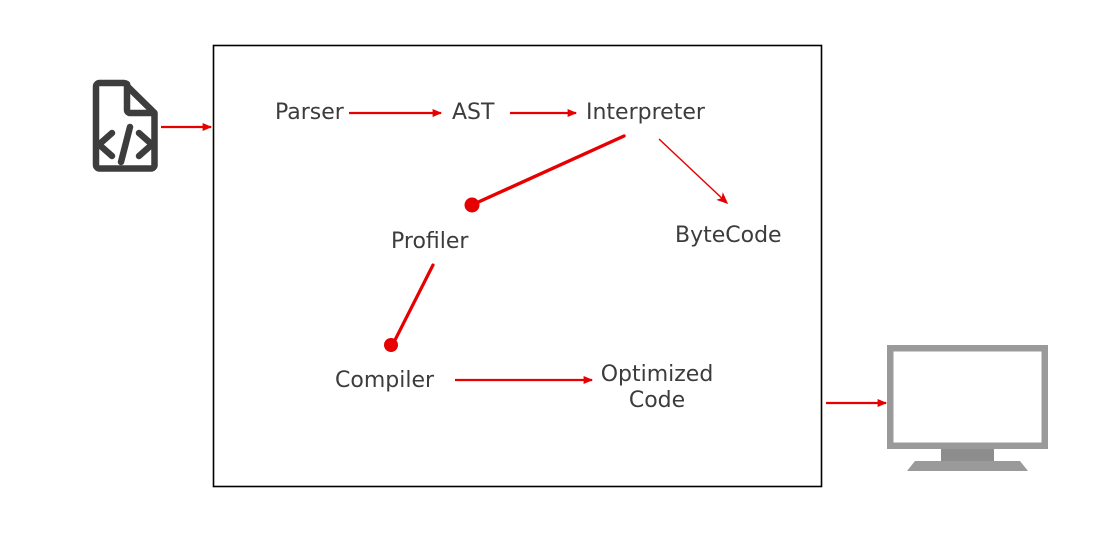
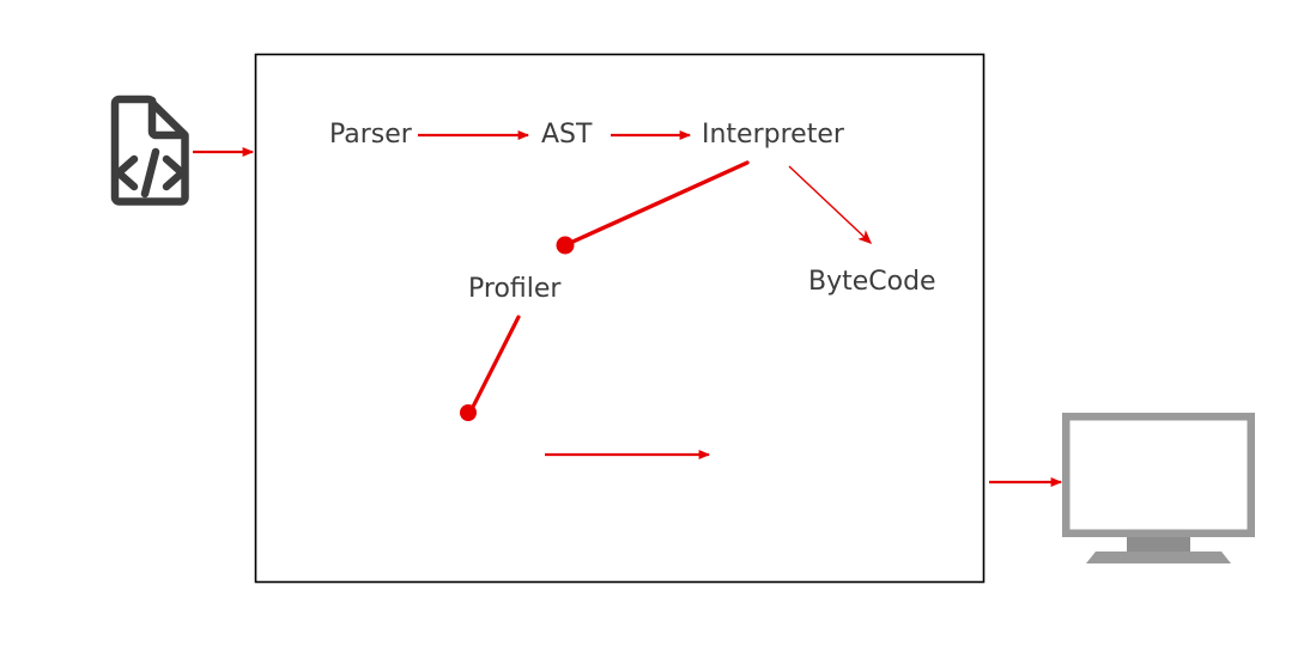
  Parser
  AST
  Interpreter
  ByteCode
  Profiler
- Compiler
- Optimized
- Code
